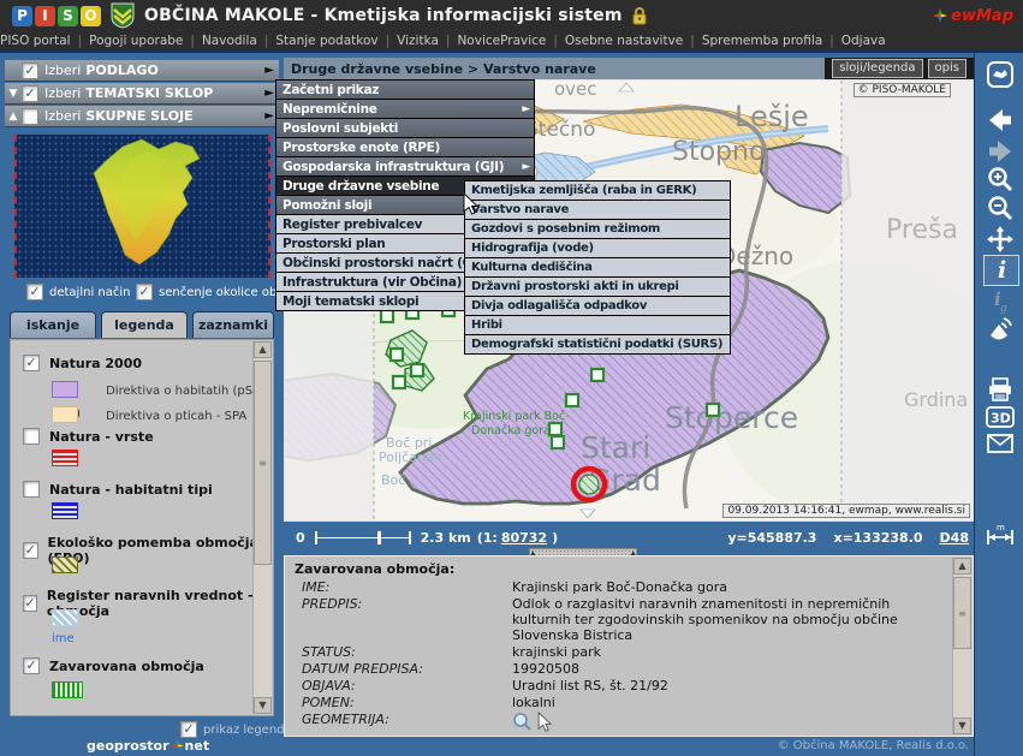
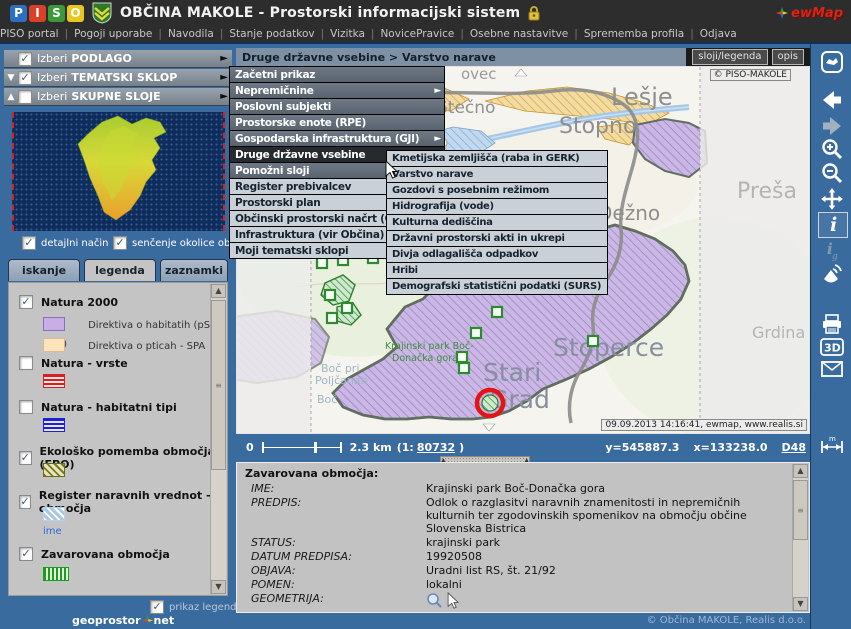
  P
  I
  S
  O
- OBČINA MAKOLE - Kmetijska informacijski sistem
+ OBČINA MAKOLE - Prostorski informacijski sistem
  ewMap
  PISO portal
  Pogoji uporabe
  Navodila
  Stanje podatkov
  Vizitka
  Novice
  Pravice
  Osebne nastavitve
  Sprememba profila
  Odjava
  ✓
  Izberi
  PODLAGO
  ►
  ▼
  ✓
  Izberi
  TEMATSKI SKLOP
  ►
  ▲
  Izberi
  SKUPNE SLOJE
  ►
  ✓
  detajlni način
  ✓
  senčenje okolice ob
  iskanje
  legenda
  zaznamki
  ✓
  Natura 2000
  Direktiva o habitatih (pS )
  Direktiva o pticah - SPA
  Natura - vrste
  Natura - habitatni tipi
  ✓
  Ekološko pomemba območj )
  ✓
  Register naravnih vrednot - očja
  ime
  ✓
  Zavarovana območja
  ▲
  ≡
  ▼
  ✓
  prikaz legend
  geoprostor
  net
  Druge državne vsebine > Varstvo narave
  sloji/legenda
  opis
  ovec
  tečno
  Lešje
  Stopno
  Preša
  ežno
  Stari
  Grad
  Stoperce
  Grdina
  Krajinski park Boč-
  Donačka gora
  Boč pri
  Poljčanah
  Boč
  © PISO-MAKOLE
  09.09.2013 14:16:41, ewmap, www.realis.si
  Začetni prikaz
  Nepremičnine
  ►
  Poslovni subjekti
  Prostorske enote (RPE)
  Gospodarska infrastruktura (GJI)
  ►
  Druge državne vsebine
  Pomožni sloji
  Register prebivalcev
  Prostorski plan
  Občinski prostorski načrt (
  Infrastruktura (vir Občina)
  Moji tematski sklopi
  Kmetijska zemljišča (raba in GERK)
  Varstvo narave
  Gozdovi s posebnim režimom
  Hidrografija (vode)
  Kulturna dediščina
  Državni prostorski akti in ukrepi
  Divja odlagališča odpadkov
  Hribi
  Demografski statistični podatki (SURS)
  0
  2.3 km
  (1:
  80732
  )
  y=545887.3
  x=133238.0
  D48
  Zavarovana območja:
  IME:
  Krajinski park Boč-Donačka gora
  PREDPIS:
  Odlok o razglasitvi naravnih znamenitosti in nepremičnih kulturnih ter zgodovinskih spomenikov na območju občine Slovenska Bistrica
  STATUS:
  krajinski park
  DATUM PREDPISA:
  19920508
  OBJAVA:
  Uradni list RS, št. 21/92
  POMEN:
  lokalni
  GEOMETRIJA:
  ▲
  ≡
  ▼
  © Občina MAKOLE, Realis d.o.o.
  i
  i
  g
  3D
  m
